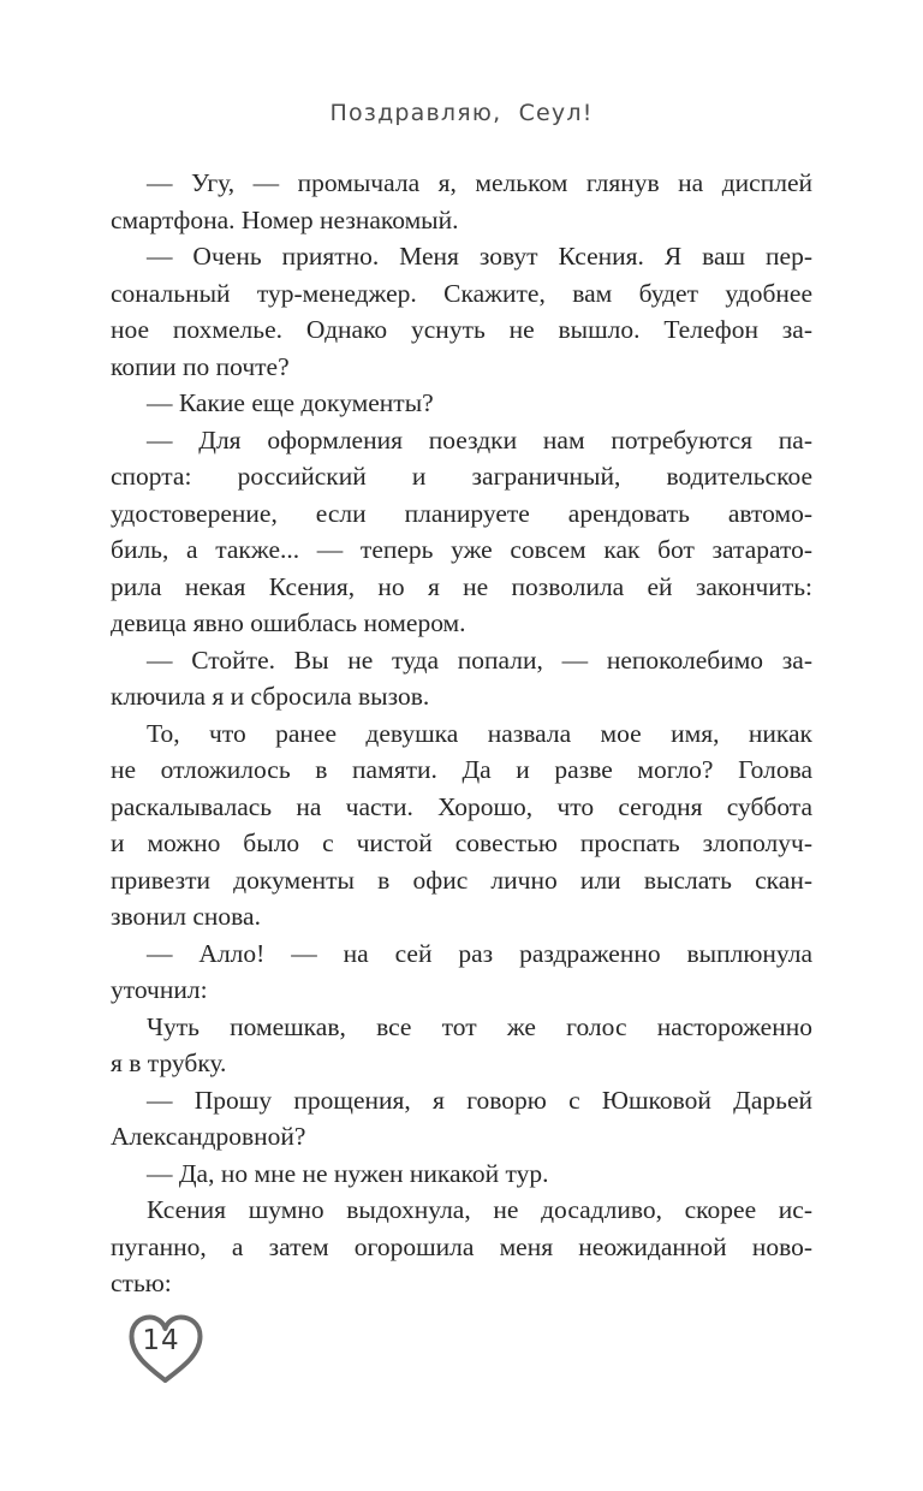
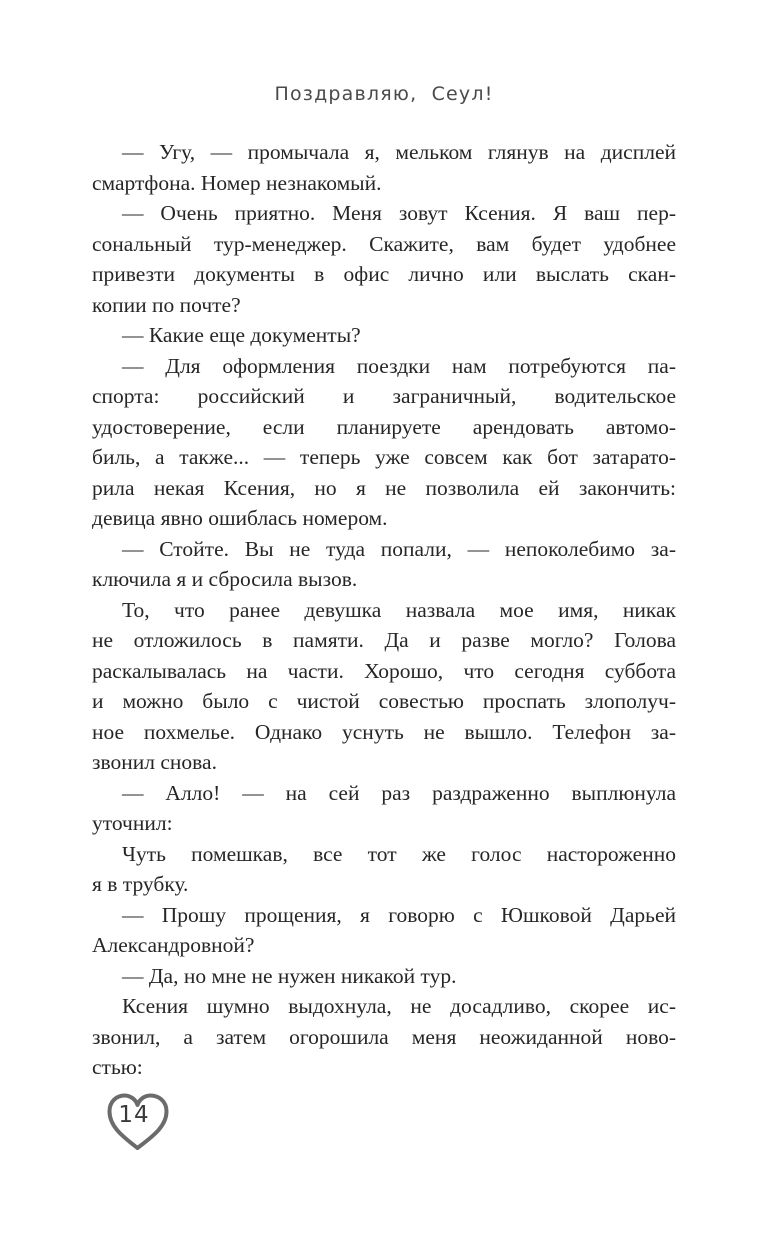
  Поздравляю, Сеул!
  — Угу, — промычала я, мельком глянув на дисплей
  смартфона. Номер незнакомый.
  — Очень приятно. Меня зовут Ксения. Я ваш пер-
  сональный тур-менеджер. Скажите, вам будет удобнее
- ное похмелье. Однако уснуть не вышло. Телефон за-
+ привезти документы в офис лично или выслать скан-
  копии по почте?
  — Какие еще документы?
  — Для оформления поездки нам потребуются па-
  спорта: российский и заграничный, водительское
  удостоверение, если планируете арендовать автомо-
  биль, а также... — теперь уже совсем как бот затарато-
  рила некая Ксения, но я не позволила ей закончить:
  девица явно ошиблась номером.
  — Стойте. Вы не туда попали, — непоколебимо за-
  ключила я и сбросила вызов.
  То, что ранее девушка назвала мое имя, никак
  не отложилось в памяти. Да и разве могло? Голова
  раскалывалась на части. Хорошо, что сегодня суббота
  и можно было с чистой совестью проспать злополуч-
- привезти документы в офис лично или выслать скан-
+ ное похмелье. Однако уснуть не вышло. Телефон за-
  звонил снова.
  — Алло! — на сей раз раздраженно выплюнула
  уточнил:
  Чуть помешкав, все тот же голос настороженно
  я в трубку.
  — Прошу прощения, я говорю с Юшковой Дарьей
  Александровной?
  — Да, но мне не нужен никакой тур.
  Ксения шумно выдохнула, не досадливо, скорее ис-
- пуганно, а затем огорошила меня неожиданной ново-
+ звонил, а затем огорошила меня неожиданной ново-
  стью:
  14
